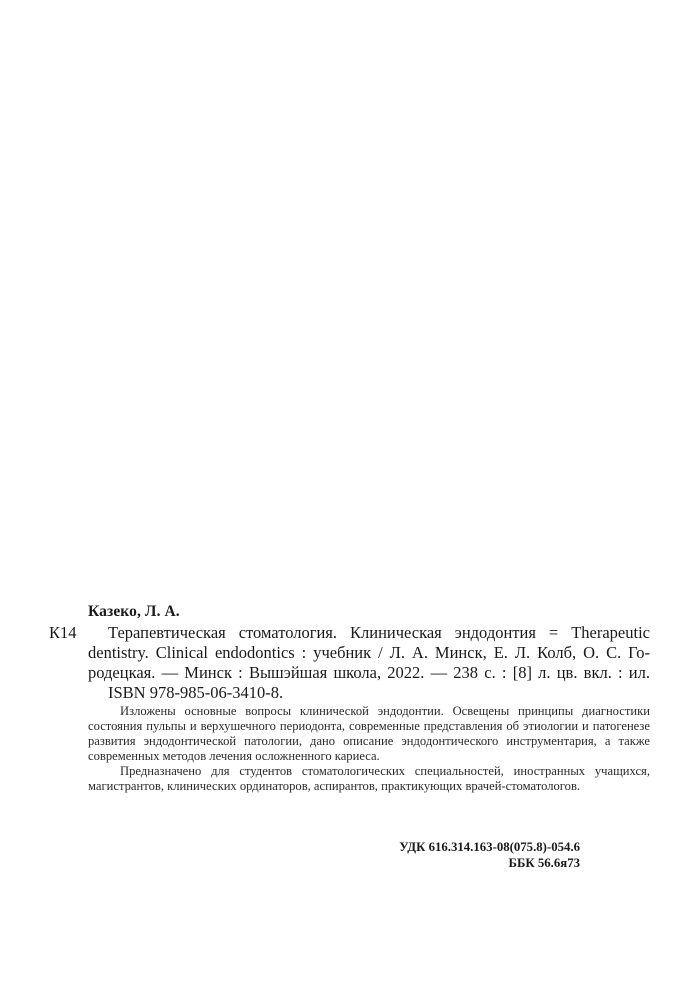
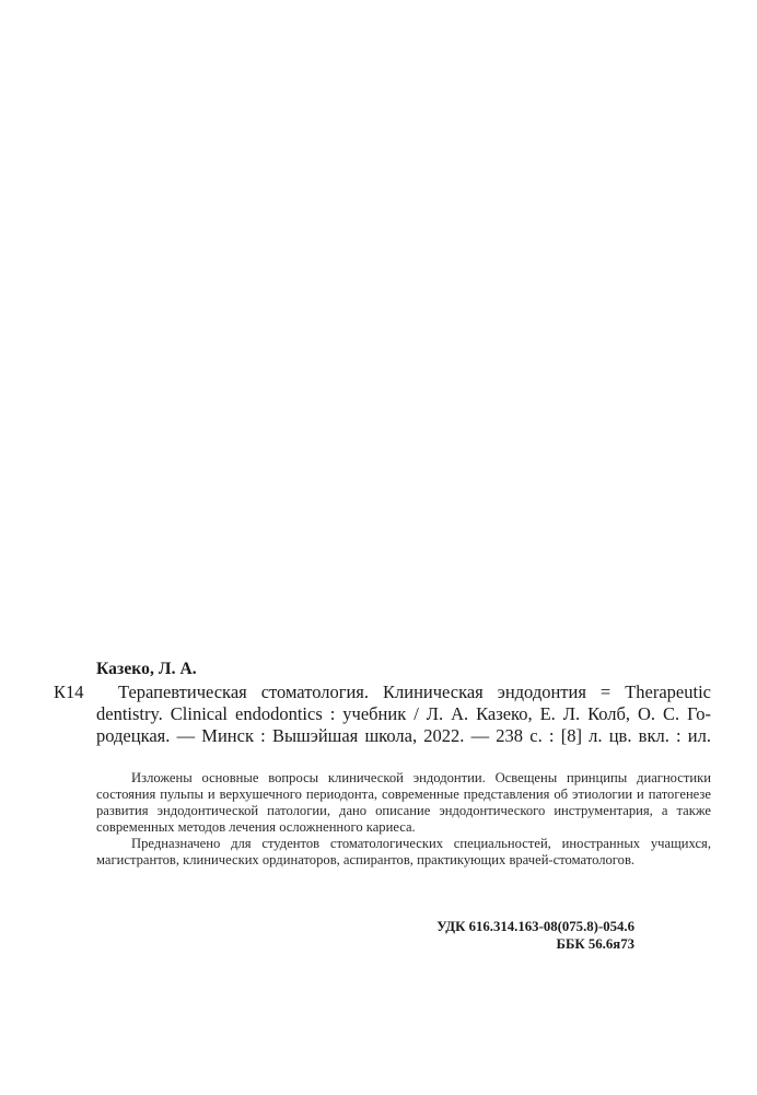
  Казеко, Л. А.
  К14
  Терапевтическая стоматология. Клиническая эндодонтия = Therapeutic
- dentistry. Clinical endodontics : учебник / Л. А. Минск, Е. Л. Колб, О. С. Го-
+ dentistry. Clinical endodontics : учебник / Л. А. Казеко, Е. Л. Колб, О. С. Го-
  родецкая. — Минск : Вышэйшая школа, 2022. — 238 с. : [8] л. цв. вкл. : ил.
- ISBN 978-985-06-3410-8.
  Изложены основные вопросы клинической эндодонтии. Освещены принципы диагностики состояния пульпы и верхушечного периодонта, современные представления об этиологии и патогенезе развития эндодонтической патологии, дано описание эндодонтического инструментария, а также современных методов лечения осложненного кариеса.
  Предназначено для студентов стоматологических специальностей, иностранных учащихся, магистрантов, клинических ординаторов, аспирантов, практикующих врачей-стоматологов.
  УДК 616.314.163-08(075.8)-054.6
  ББК 56.6я73
